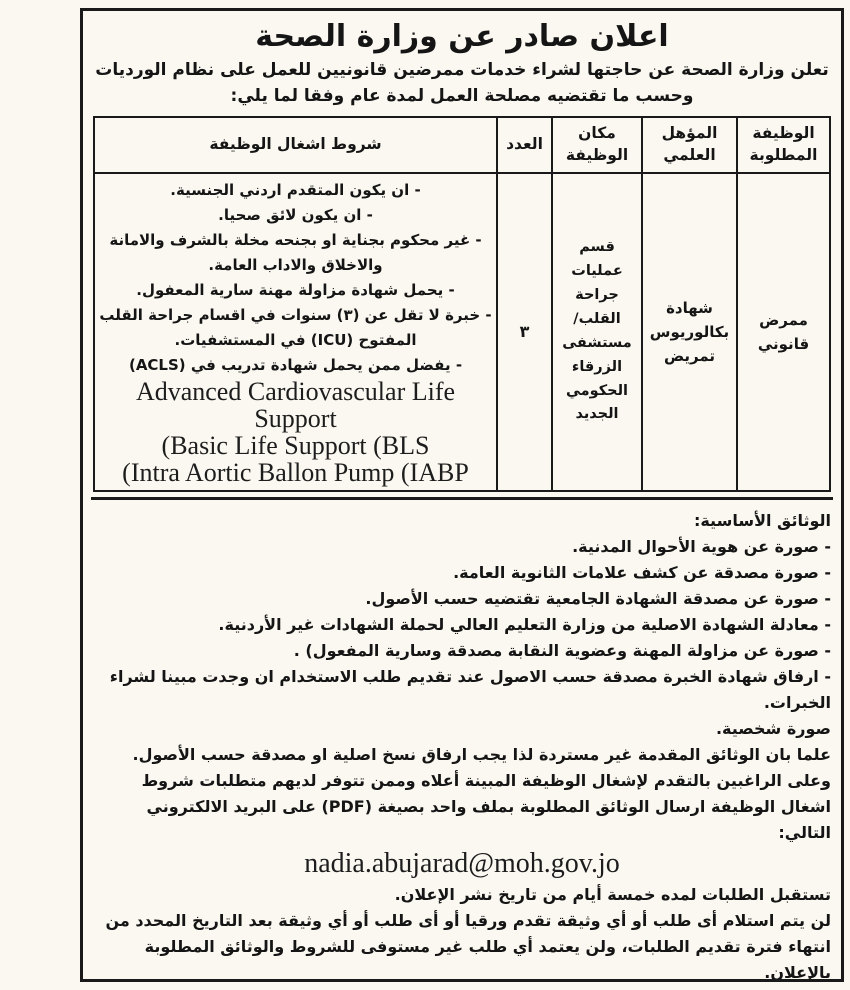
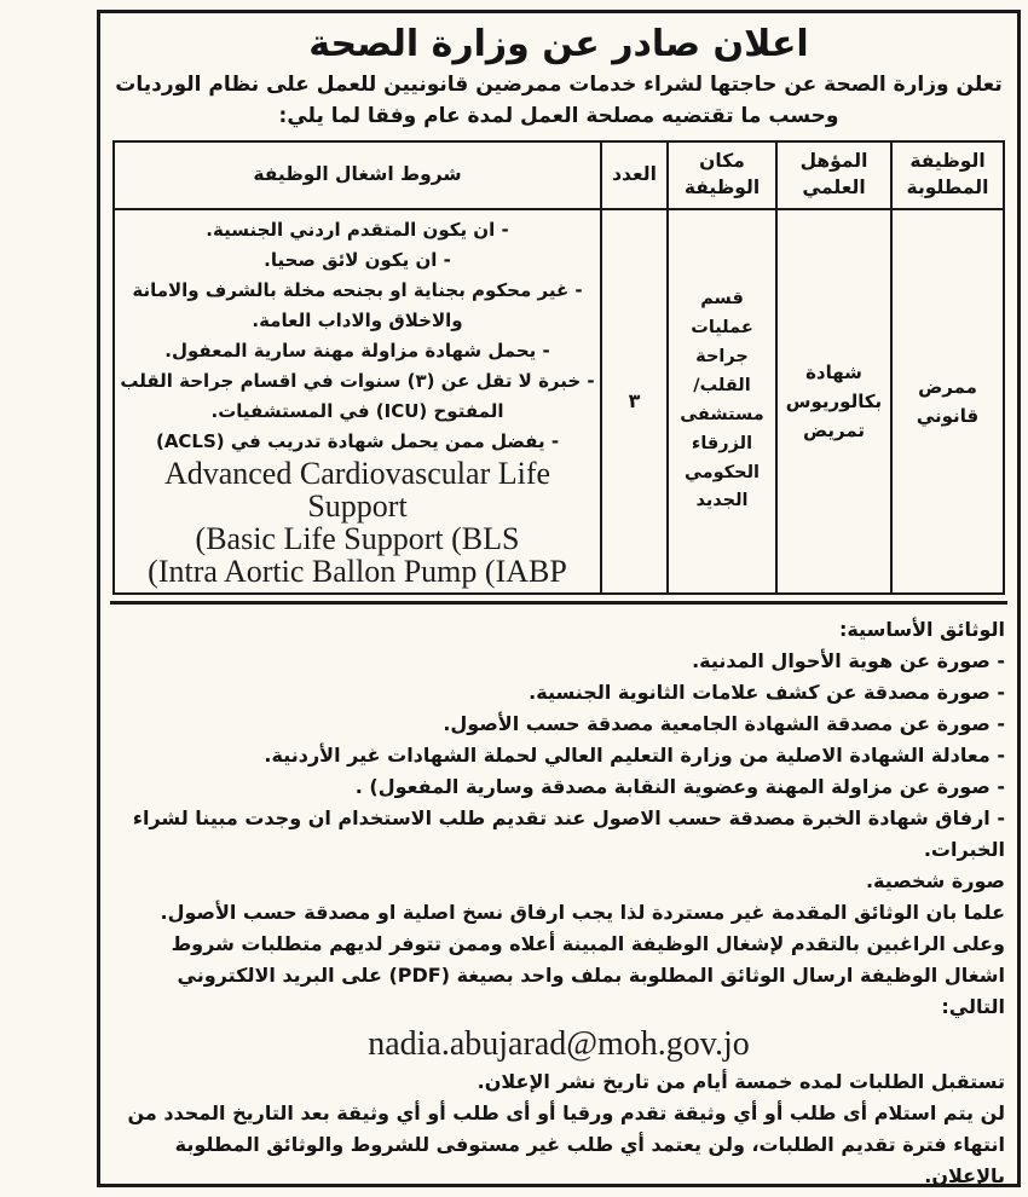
  اعلان صادر عن وزارة الصحة
  تعلن وزارة الصحة عن حاجتها لشراء خدمات ممرضين قانونيين للعمل على نظام الورديات وحسب ما تقتضيه مصلحة العمل لمدة عام وفقا لما يلي:
  الوظيفة المطلوبة	المؤهل العلمي	مكان الوظيفة	العدد	شروط اشغال الوظيفة
  ممرض قانوني	شهادة بكالوريوس تمريض	قسم عمليات جراحة القلب/ مستشفى الزرقاء الحكومي الجديد	٣	- ان يكون المتقدم اردني الجنسية.- ان يكون لائق صحيا.- غير محكوم بجناية او بجنحه مخلة بالشرف والامانة والاخلاق والاداب العامة.- يحمل شهادة مزاولة مهنة سارية المعفول.- خبرة لا تقل عن (٣) سنوات في اقسام جراحة القلب المفتوح (ICU) في المستشفيات.- يفضل ممن يحمل شهادة تدريب في (ACLS)Advanced Cardiovascular Life Support(Basic Life Support (BLS(Intra Aortic Ballon Pump (IABP
  الوثائق الأساسية:
  - صورة عن هوية الأحوال المدنية.
- - صورة مصدقة عن كشف علامات الثانوية العامة.
+ - صورة مصدقة عن كشف علامات الثانوية الجنسية.
- - صورة عن مصدقة الشهادة الجامعية تقتضيه حسب الأصول.
+ - صورة عن مصدقة الشهادة الجامعية مصدقة حسب الأصول.
  - معادلة الشهادة الاصلية من وزارة التعليم العالي لحملة الشهادات غير الأردنية.
  - صورة عن مزاولة المهنة وعضوية النقابة مصدقة وسارية المفعول) .
  - ارفاق شهادة الخبرة مصدقة حسب الاصول عند تقديم طلب الاستخدام ان وجدت مبينا لشراء الخبرات.
  صورة شخصية.
  علما بان الوثائق المقدمة غير مستردة لذا يجب ارفاق نسخ اصلية او مصدقة حسب الأصول.
  وعلى الراغبين بالتقدم لإشغال الوظيفة المبينة أعلاه وممن تتوفر لديهم متطلبات شروط اشغال الوظيفة ارسال الوثائق المطلوبة بملف واحد بصيغة (PDF) على البريد الالكتروني التالي:
  nadia.abujarad@moh.gov.jo
  تستقبل الطلبات لمده خمسة أيام من تاريخ نشر الإعلان.
  لن يتم استلام أى طلب أو أي وثيقة تقدم ورقيا أو أى طلب أو أي وثيقة بعد التاريخ المحدد من انتهاء فترة تقديم الطلبات، ولن يعتمد أي طلب غير مستوفى للشروط والوثائق المطلوبة بالإعلان.
